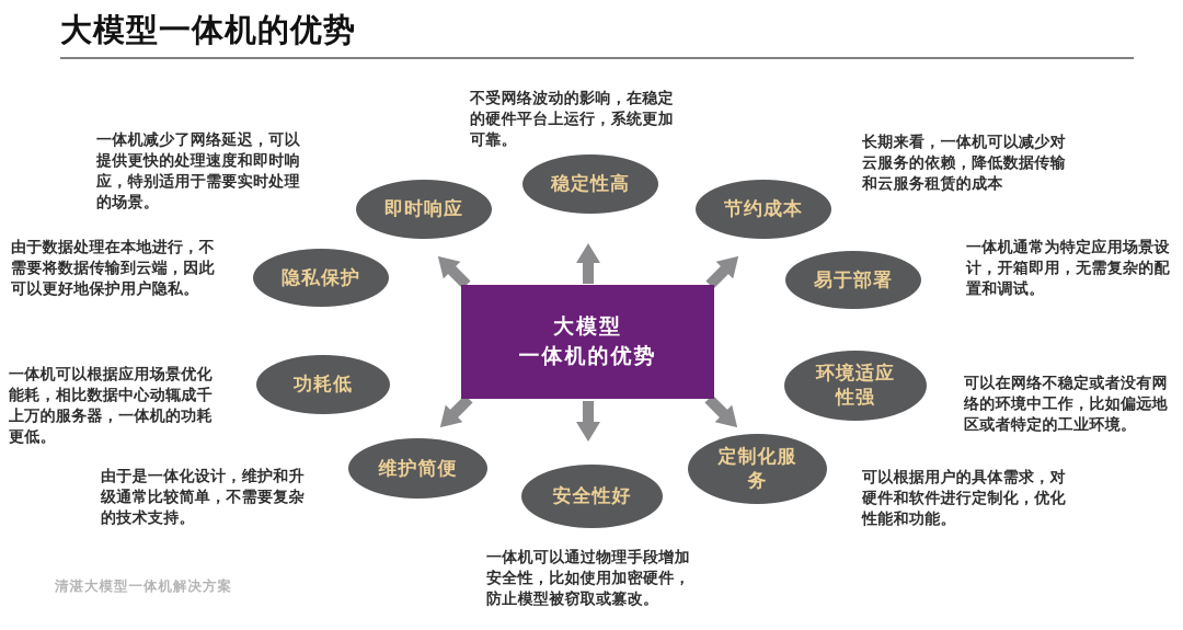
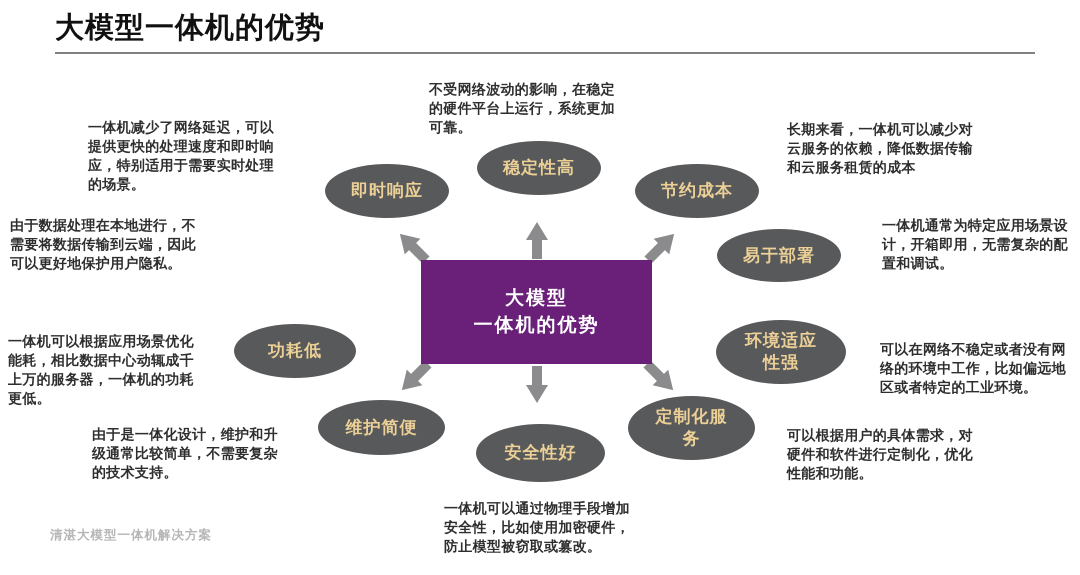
  大模型一体机的优势
  大模型
  一体机的优势
  即时响应
  稳定性高
  节约成本
- 隐私保护
  易于部署
  功耗低
  环境适应性强
  维护简便
  安全性好
  定制化服务
  一体机减少了网络延迟，可以提供更快的处理速度和即时响应，特别适用于需要实时处理的场景。
  由于数据处理在本地进行，不需要将数据传输到云端，因此可以更好地保护用户隐私。
  一体机可以根据应用场景优化能耗，相比数据中心动辄成千上万的服务器，一体机的功耗更低。
  由于是一体化设计，维护和升级通常比较简单，不需要复杂的技术支持。
  不受网络波动的影响，在稳定的硬件平台上运行，系统更加可靠。
  一体机可以通过物理手段增加安全性，比如使用加密硬件，防止模型被窃取或篡改。
  长期来看，一体机可以减少对云服务的依赖，降低数据传输和云服务租赁的成本
  一体机通常为特定应用场景设计，开箱即用，无需复杂的配置和调试。
  可以在网络不稳定或者没有网络的环境中工作，比如偏远地区或者特定的工业环境。
  可以根据用户的具体需求，对硬件和软件进行定制化，优化性能和功能。
  清湛大模型一体机解决方案
